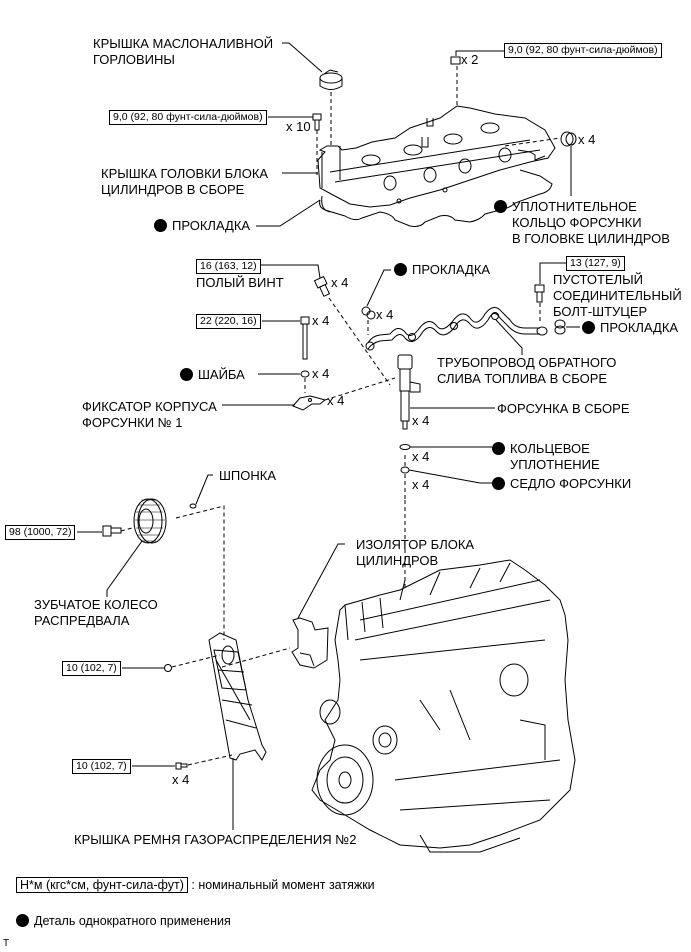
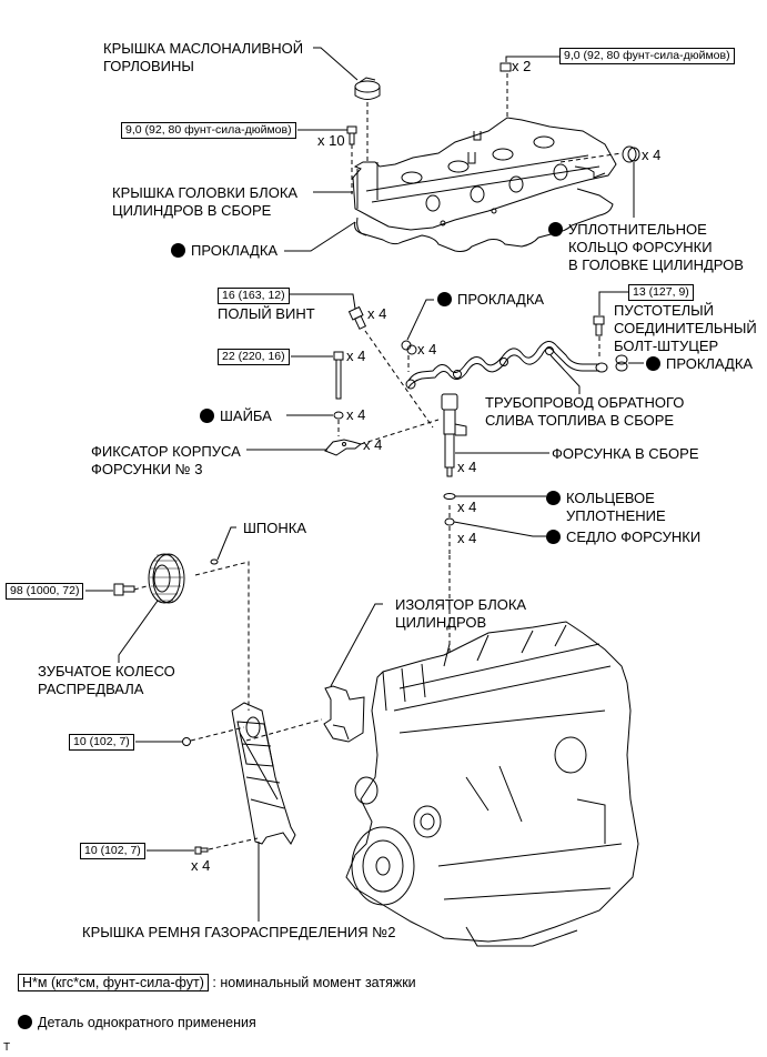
  КРЫШКА МАСЛОНАЛИВНОЙ
  ГОРЛОВИНЫ
  9,0 (92, 80 фунт-сила-дюймов)
  x 2
  9,0 (92, 80 фунт-сила-дюймов)
  x 10
  x 4
  КРЫШКА ГОЛОВКИ БЛОКА
  ЦИЛИНДРОВ В СБОРЕ
  ПРОКЛАДКА
  УПЛОТНИТЕЛЬНОЕ
  КОЛЬЦО ФОРСУНКИ
  В ГОЛОВКЕ ЦИЛИНДРОВ
  16 (163, 12)
  ПОЛЫЙ ВИНТ
  x 4
  ПРОКЛАДКА
  x 4
  13 (127, 9)
  ПУСТОТЕЛЫЙ
  СОЕДИНИТЕЛЬНЫЙ
  БОЛТ-ШТУЦЕР
  ПРОКЛАДКА
  22 (220, 16)
  x 4
  ТРУБОПРОВОД ОБРАТНОГО
  СЛИВА ТОПЛИВА В СБОРЕ
  ШАЙБА
  x 4
  ФИКСАТОР КОРПУСА
- ФОРСУНКИ № 1
+ ФОРСУНКИ № 3
  x 4
  ФОРСУНКА В СБОРЕ
  x 4
  КОЛЬЦЕВОЕ
  УПЛОТНЕНИЕ
  x 4
  СЕДЛО ФОРСУНКИ
  x 4
  ШПОНКА
  98 (1000, 72)
  ЗУБЧАТОЕ КОЛЕСО
  РАСПРЕДВАЛА
  ИЗОЛЯТОР БЛОКА
  ЦИЛИНДРОВ
  10 (102, 7)
  10 (102, 7)
  x 4
  КРЫШКА РЕМНЯ ГАЗОРАСПРЕДЕЛЕНИЯ №2
  Н*м (кгс*см, фунт-сила-фут) : номинальный момент затяжки
  Деталь однократного применения
  T
